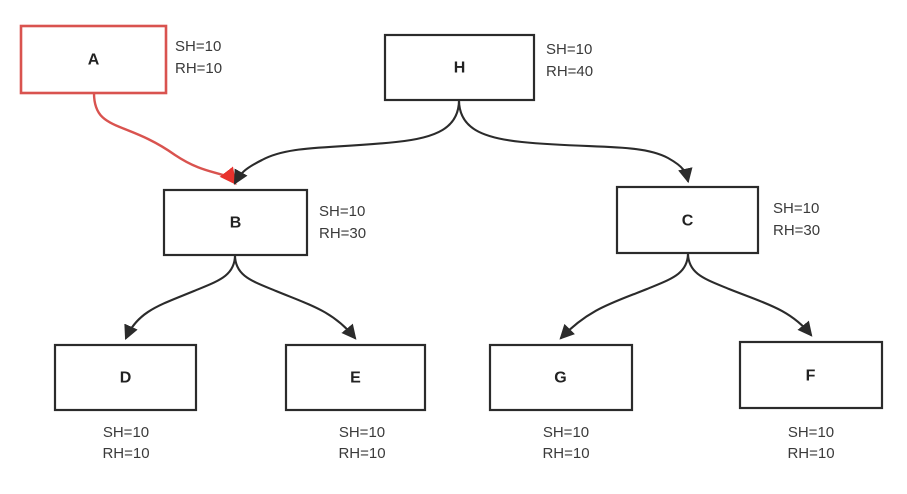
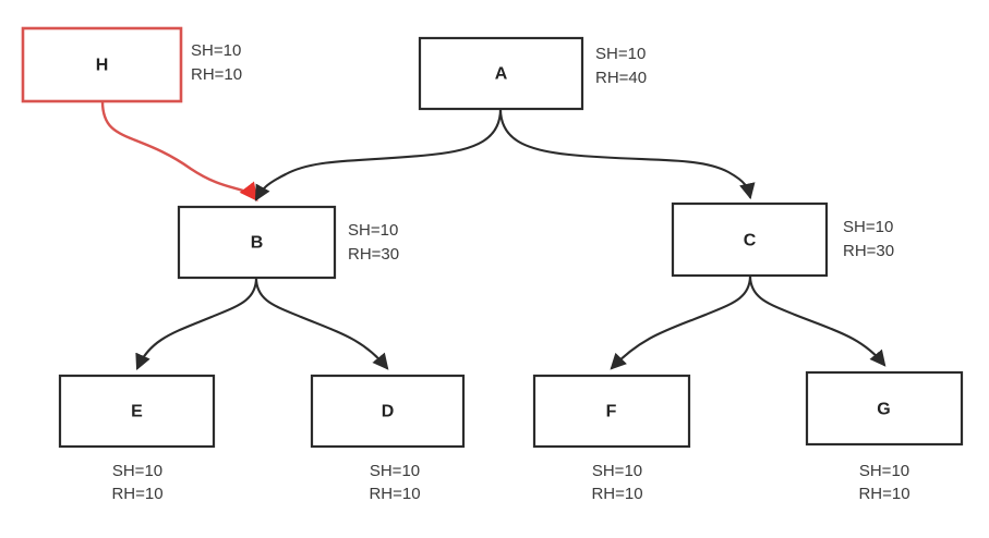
- A
+ H
  SH=10
  RH=10
- H
+ A
  SH=10
  RH=40
  B
  SH=10
  RH=30
  C
  SH=10
  RH=30
- D
+ E
  SH=10
  RH=10
- E
+ D
  SH=10
  RH=10
- G
+ F
  SH=10
  RH=10
- F
+ G
  SH=10
  RH=10
